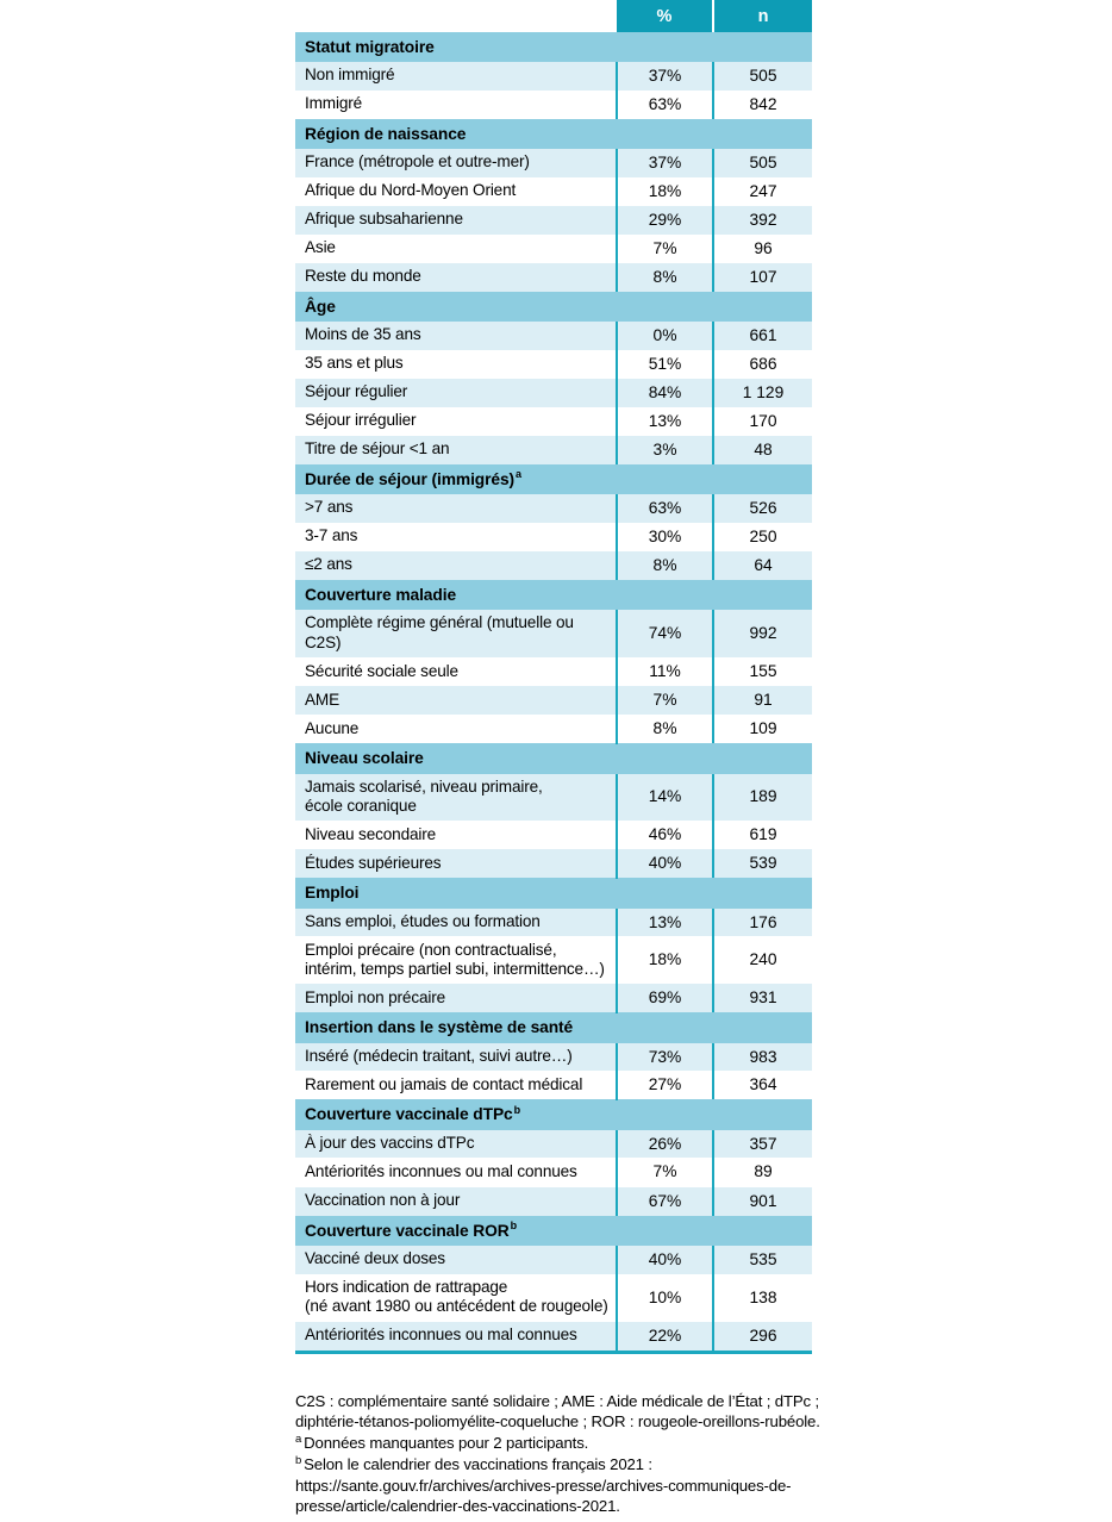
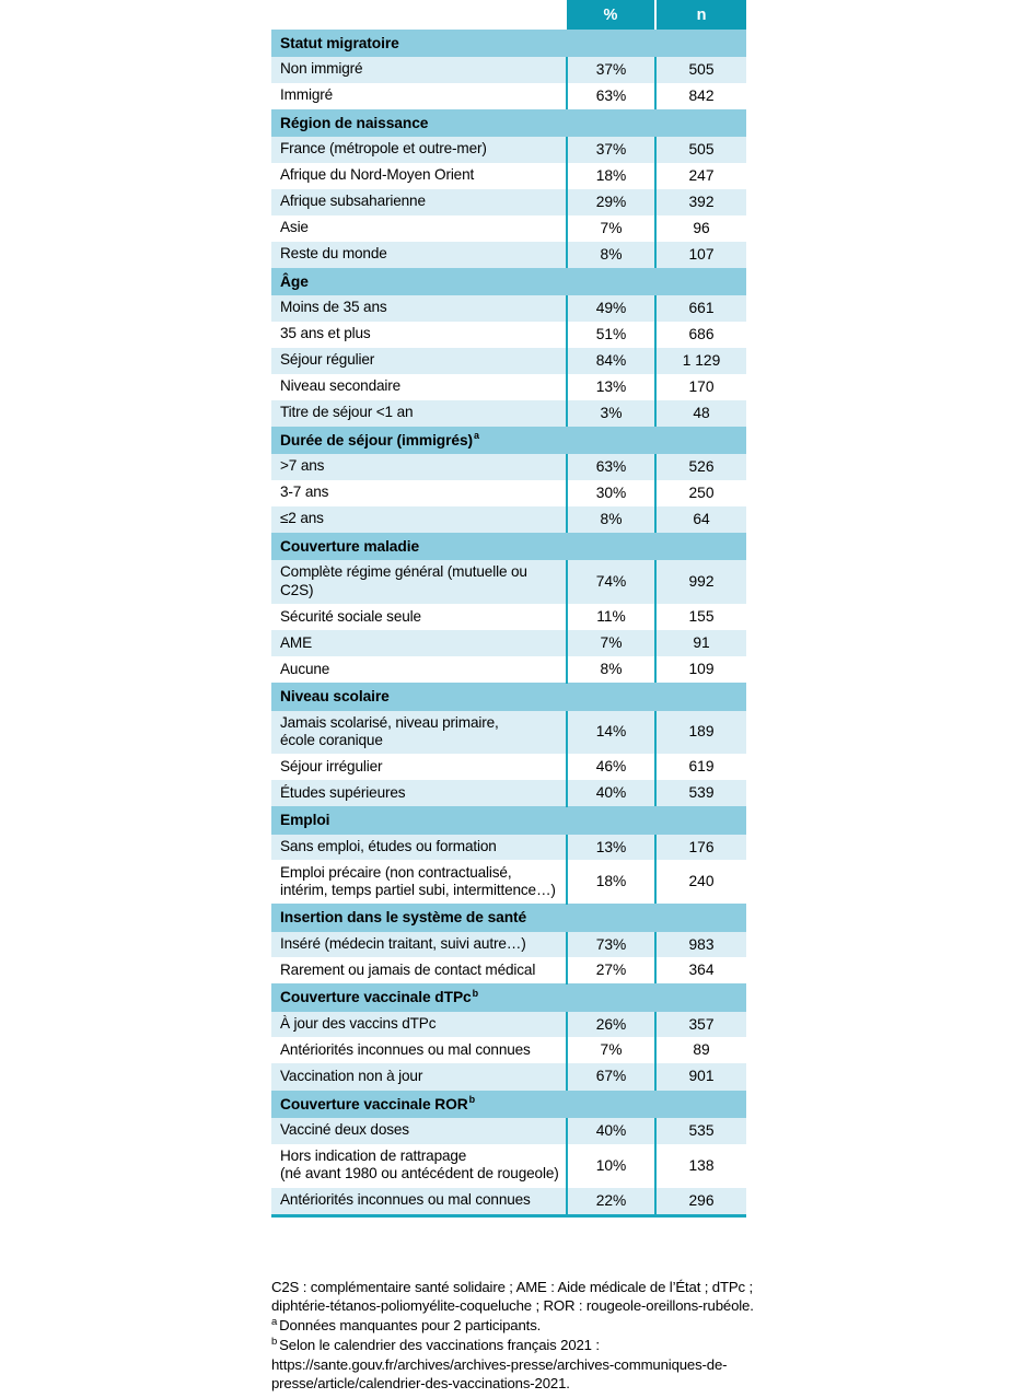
  	%	n
  Statut migratoire
  Non immigré	37%	505
  Immigré	63%	842
  Région de naissance
  France (métropole et outre-mer)	37%	505
  Afrique du Nord-Moyen Orient	18%	247
  Afrique subsaharienne	29%	392
  Asie	7%	96
  Reste du monde	8%	107
  Âge
- Moins de 35 ans	0%	661
+ Moins de 35 ans	49%	661
  35 ans et plus	51%	686
  Séjour régulier	84%	1 129
- Séjour irrégulier	13%	170
+ Niveau secondaire	13%	170
  Titre de séjour <1 an	3%	48
  Durée de séjour (immigrés)a
  >7 ans	63%	526
  3-7 ans	30%	250
  ≤2 ans	8%	64
  Couverture maladie
  Complète régime général (mutuelle ou C2S)	74%	992
  Sécurité sociale seule	11%	155
  AME	7%	91
  Aucune	8%	109
  Niveau scolaire
  Jamais scolarisé, niveau primaire,école coranique	14%	189
- Niveau secondaire	46%	619
+ Séjour irrégulier	46%	619
  Études supérieures	40%	539
  Emploi
  Sans emploi, études ou formation	13%	176
  Emploi précaire (non contractualisé,intérim, temps partiel subi, intermittence…)	18%	240
- Emploi non précaire	69%	931
  Insertion dans le système de santé
  Inséré (médecin traitant, suivi autre…)	73%	983
  Rarement ou jamais de contact médical	27%	364
  Couverture vaccinale dTPcb
  À jour des vaccins dTPc	26%	357
  Antériorités inconnues ou mal connues	7%	89
  Vaccination non à jour	67%	901
  Couverture vaccinale RORb
  Vacciné deux doses	40%	535
  Hors indication de rattrapage(né avant 1980 ou antécédent de rougeole)	10%	138
  Antériorités inconnues ou mal connues	22%	296
  C2S : complémentaire santé solidaire ; AME : Aide médicale de l’État ; dTPc ; diphtérie-tétanos-poliomyélite-coqueluche ; ROR : rougeole-oreillons-rubéole.
  a Données manquantes pour 2 participants.
  b Selon le calendrier des vaccinations français 2021 : https://sante.gouv.fr/archives/archives-presse/archives-communiques-de-presse/article/calendrier-des-vaccinations-2021.
